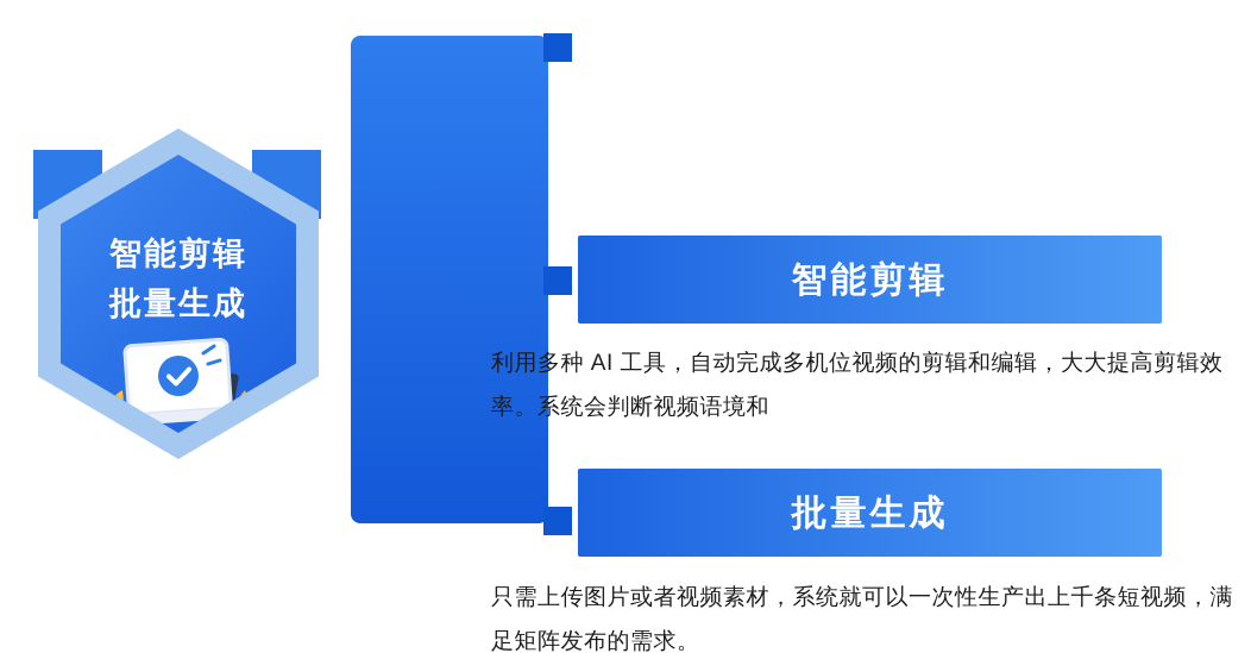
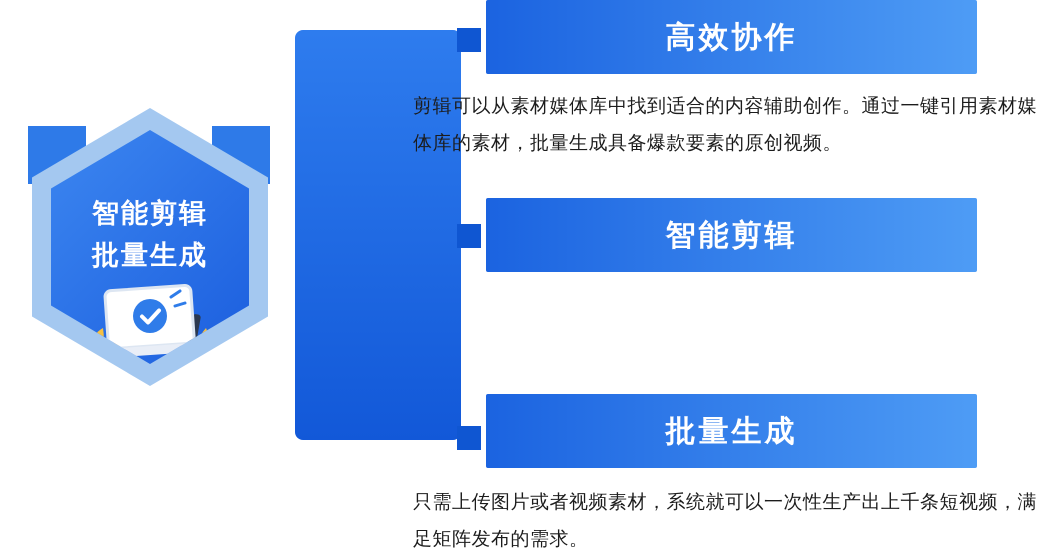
  智能剪辑
  批量生成
+ 高效协作
+ 剪辑可以从素材媒体库中找到适合的内容辅助创作。通过一键引用素材媒体库的素材，批量生成具备爆款要素的原创视频。
  智能剪辑
- 利用多种 AI 工具，自动完成多机位视频的剪辑和编辑，大大提高剪辑效率。系统会判断视频语境和
  批量生成
  只需上传图片或者视频素材，系统就可以一次性生产出上千条短视频，满足矩阵发布的需求。
